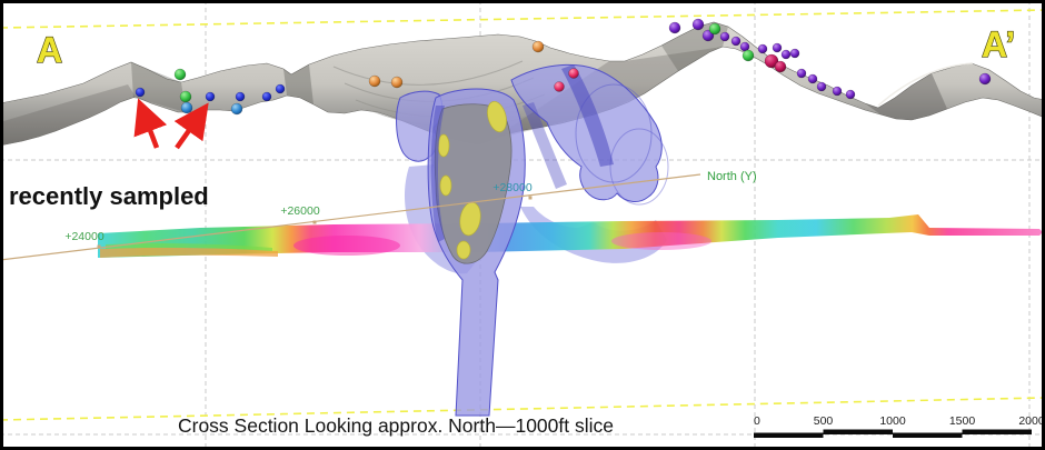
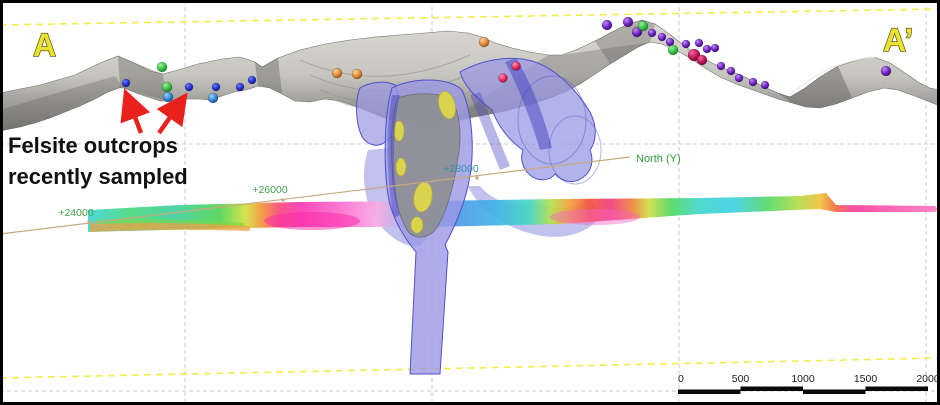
  +24000
  +26000
  +28000
  North (Y)
+ Felsite outcrops
  recently sampled
  A
  A’
- Cross Section Looking approx. North—1000ft slice
  0
  500
  1000
  1500
  2000
